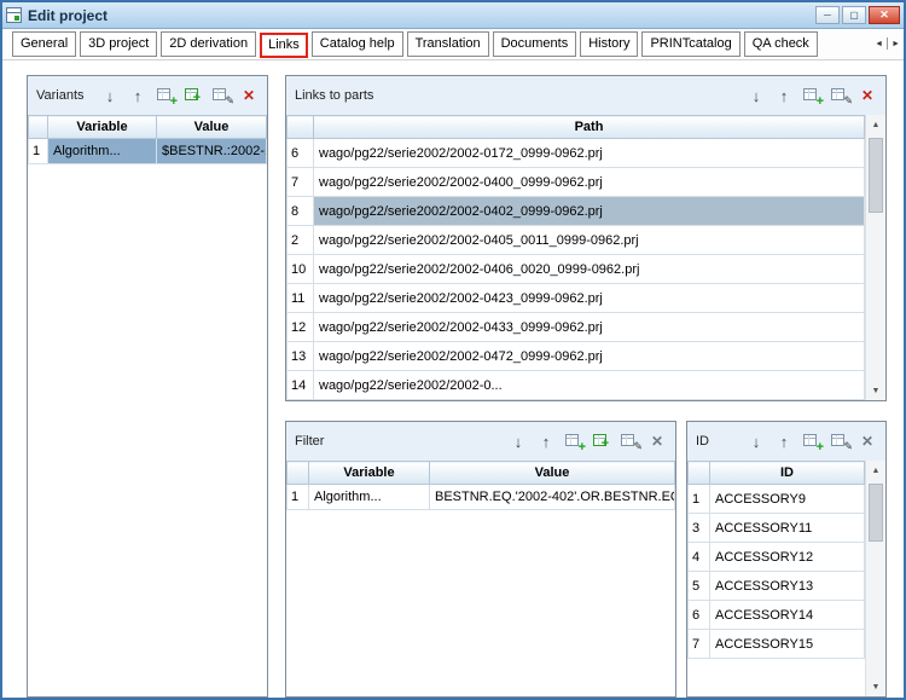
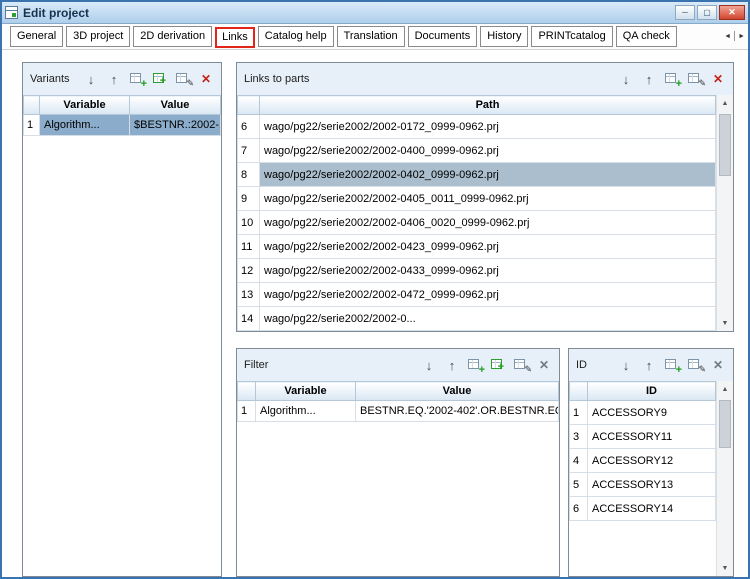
  Edit project
  ─
  ▢
  ✕
  General
  3D project
  2D derivation
  Links
  Catalog help
  Translation
  Documents
  History
  PRINTcatalog
  QA check
  Variants
  ↓
  ↑
  +
  +
  ✎
  ✕
  	Variable	Value
  1	Algorithm...	$BESTNR.:2002-
  Links to parts
  ↓
  ↑
  +
  ✎
  ✕
  	Path
  6	wago/pg22/serie2002/2002-0172_0999-0962.prj
  7	wago/pg22/serie2002/2002-0400_0999-0962.prj
  8	wago/pg22/serie2002/2002-0402_0999-0962.prj
- 2	wago/pg22/serie2002/2002-0405_0011_0999-0962.prj
+ 9	wago/pg22/serie2002/2002-0405_0011_0999-0962.prj
  10	wago/pg22/serie2002/2002-0406_0020_0999-0962.prj
  11	wago/pg22/serie2002/2002-0423_0999-0962.prj
  12	wago/pg22/serie2002/2002-0433_0999-0962.prj
  13	wago/pg22/serie2002/2002-0472_0999-0962.prj
  14	wago/pg22/serie2002/2002-0...
  Filter
  ↓
  ↑
  +
  +
  ✎
  ✕
  	Variable	Value
  1	Algorithm...	BESTNR.EQ.'2002-402'.OR.BESTNR.E
  ID
  ↓
  ↑
  +
  ✎
  ✕
  	ID
  1	ACCESSORY9
  3	ACCESSORY11
  4	ACCESSORY12
  5	ACCESSORY13
  6	ACCESSORY14
- 7	ACCESSORY15
